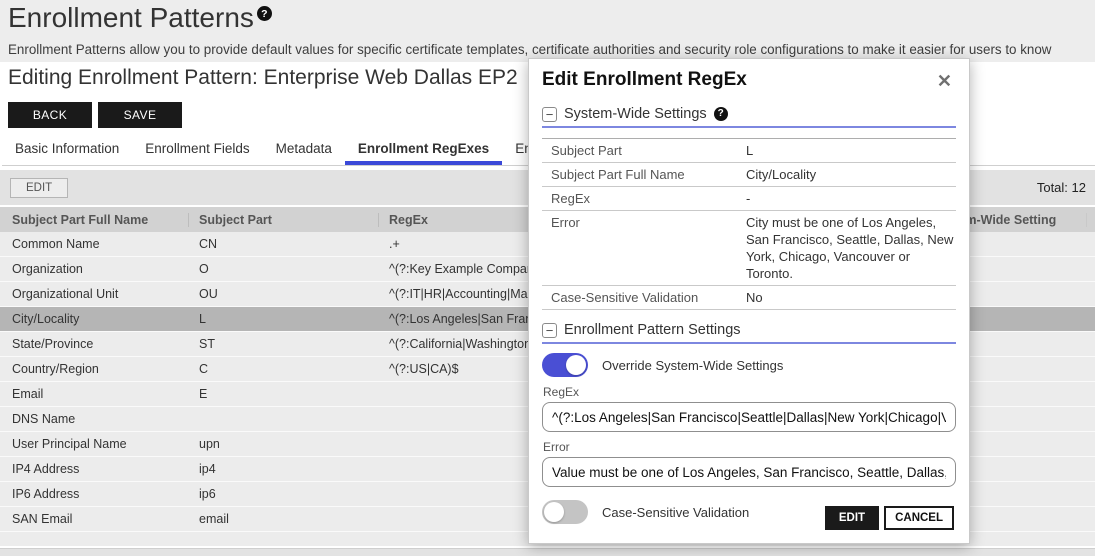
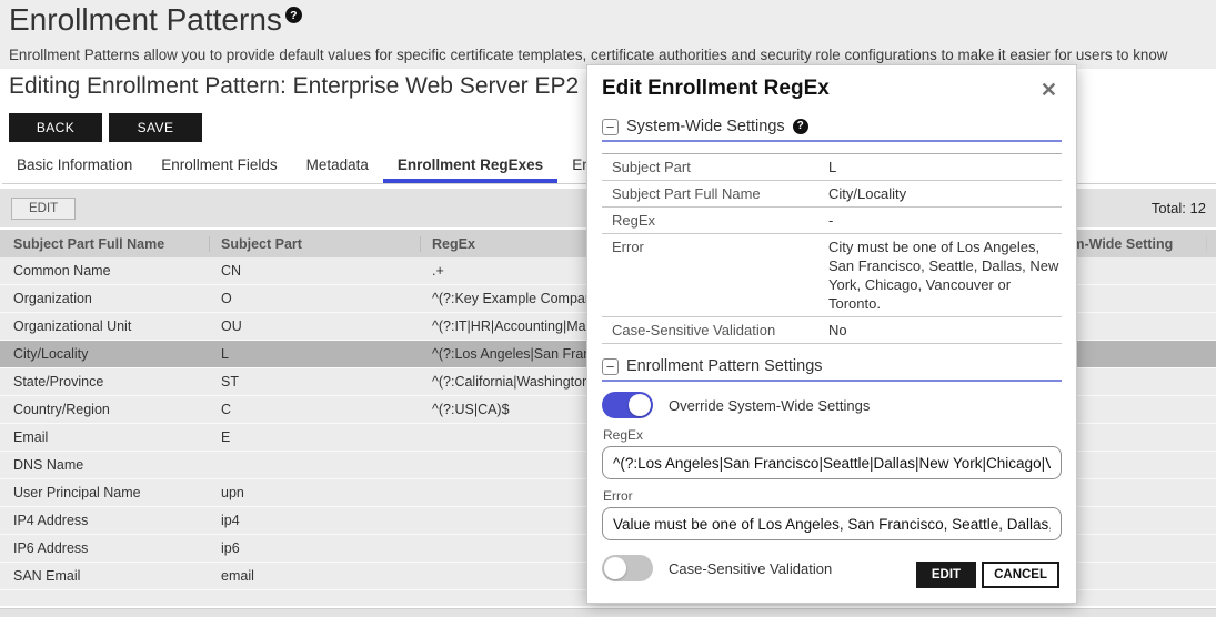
  Enrollment Patterns ?
  Enrollment Patterns allow you to provide default values for specific certificate templates, certificate authorities and security role configurations to make it easier for users to know
- Editing Enrollment Pattern: Enterprise Web Dallas EP2
+ Editing Enrollment Pattern: Enterprise Web Server EP2
  BACK
  SAVE
  Basic Information
  Enrollment Fields
  Metadata
  Enrollment RegExes
  EDIT
  Total: 12
  Subject Part Full Name
  Subject Part
  RegEx
  m-Wide Setting
  Common Name
  CN
  .+
  Organization
  O
  ^(?:Key Example Compa
  Organizational Unit
  OU
  ^(?:IT|HR|Accounting|Ma
  City/Locality
  L
  ^(?:Los Angeles|San Fra
  State/Province
  ST
  ^(?:California|Washingto
  Country/Region
  C
  ^(?:US|CA)$
  Email
  E
  DNS Name
  User Principal Name
  upn
  IP4 Address
  ip4
  IP6 Address
  ip6
  SAN Email
  email
  Edit Enrollment RegEx
  ✕
  −
  System-Wide Settings
  ?
  Subject Part
  L
  Subject Part Full Name
  City/Locality
  RegEx
  -
  Error
  City must be one of Los Angeles, San Francisco, Seattle, Dallas, New York, Chicago, Vancouver or Toronto.
  Case-Sensitive Validation
  No
  −
  Enrollment Pattern Settings
  Override System-Wide Settings
  RegEx
  ^(?:Los Angeles|San Francisco|Seattle|Dallas|New York|Chicago|
  Error
  Value must be one of Los Angeles, San Francisco, Seattle, Dallas
  Case-Sensitive Validation
  EDIT
  CANCEL
